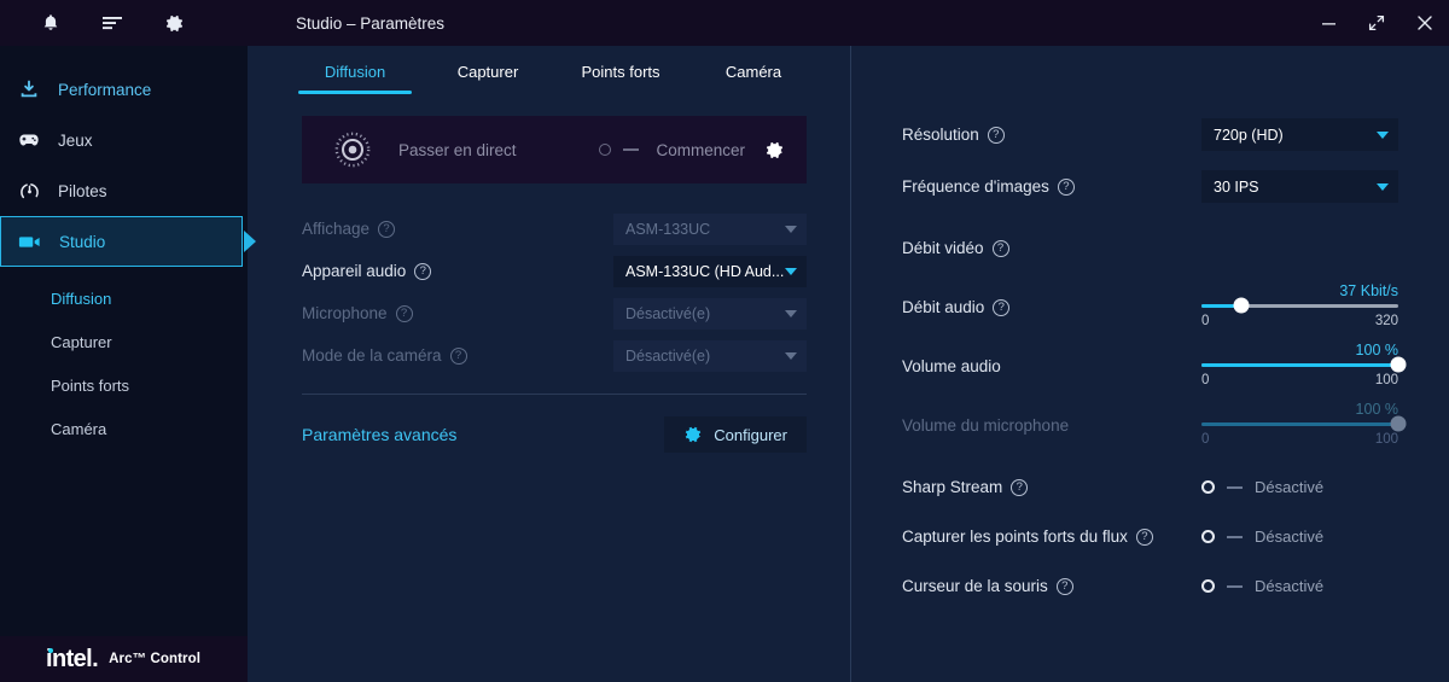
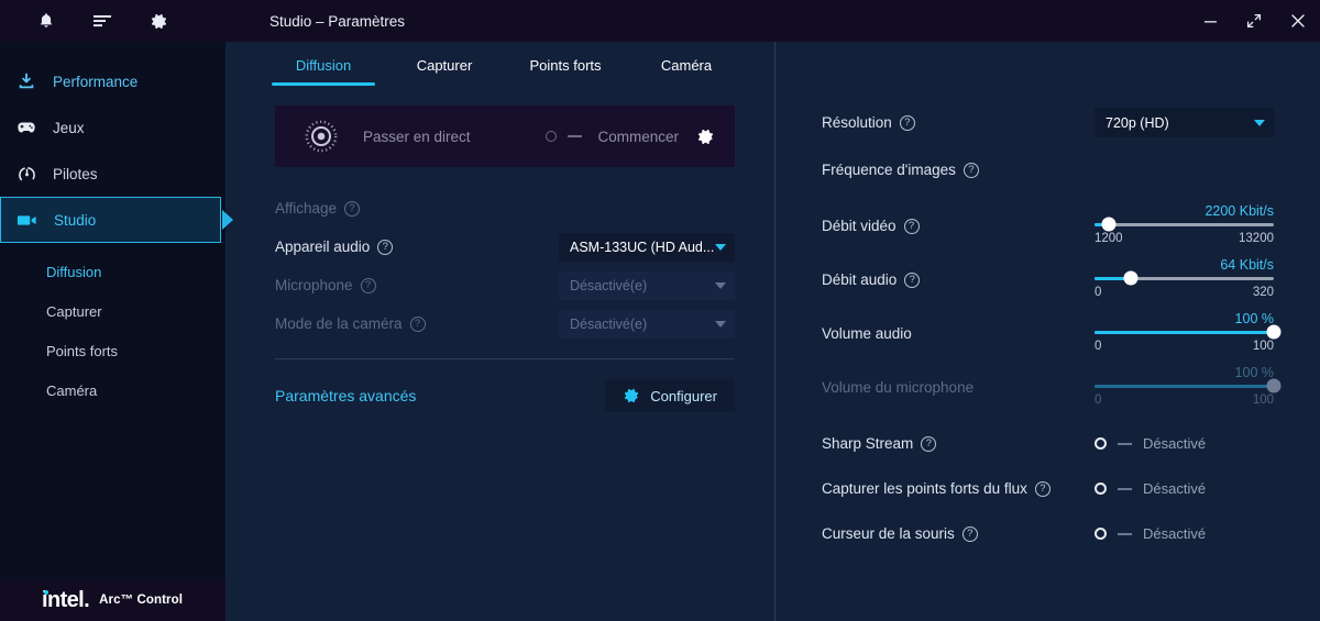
  Performance
  Jeux
  Pilotes
  Studio
  Diffusion
  Capturer
  Points forts
  Caméra
  intel.
  Arc™ Control
  Studio – Paramètres
  Diffusion
  Capturer
  Points forts
  Caméra
  Passer en direct
  Commencer
  Affichage
  ?
- ASM-133UC
  Appareil audio
  ?
  ASM-133UC (HD Aud...
  Microphone
  ?
  Désactivé(e)
  Mode de la caméra
  ?
  Désactivé(e)
  Paramètres avancés
  Configurer
  Résolution
  ?
  720p (HD)
  Fréquence d'images
  ?
- 30 IPS
  Débit vidéo
  ?
+ 2200 Kbit/s
+ 1200
+ 13200
  Débit audio
  ?
- 37 Kbit/s
+ 64 Kbit/s
  0
  320
  Volume audio
  100 %
  0
  100
  Volume du microphone
  100 %
  0
  100
  Sharp Stream
  ?
  Désactivé
  Capturer les points forts du flux
  ?
  Désactivé
  Curseur de la souris
  ?
  Désactivé
